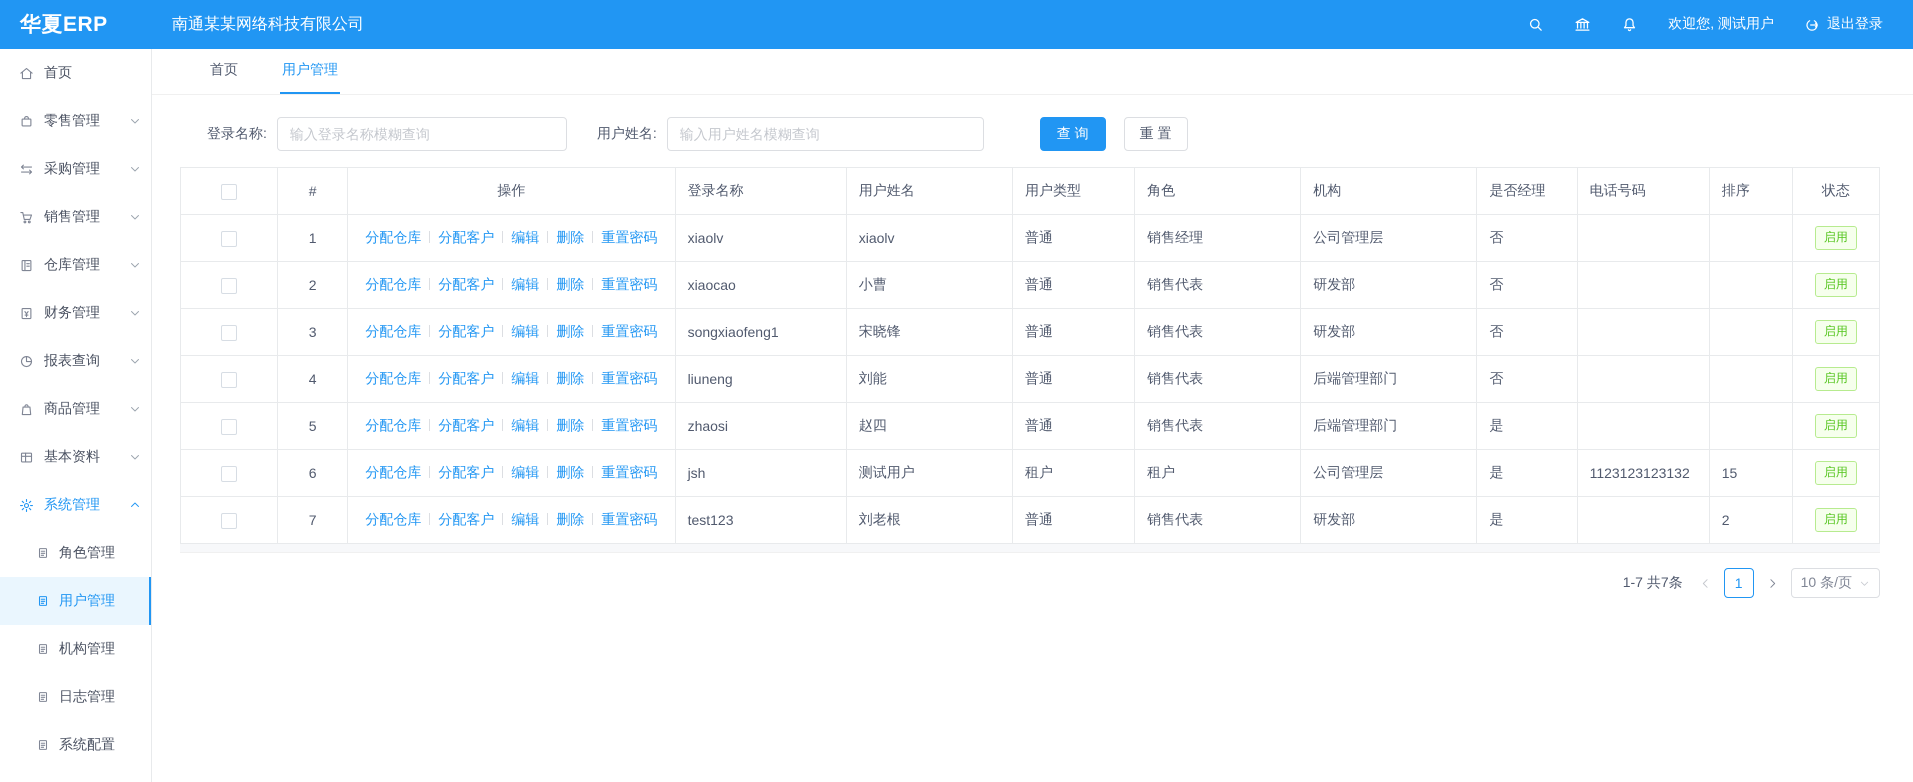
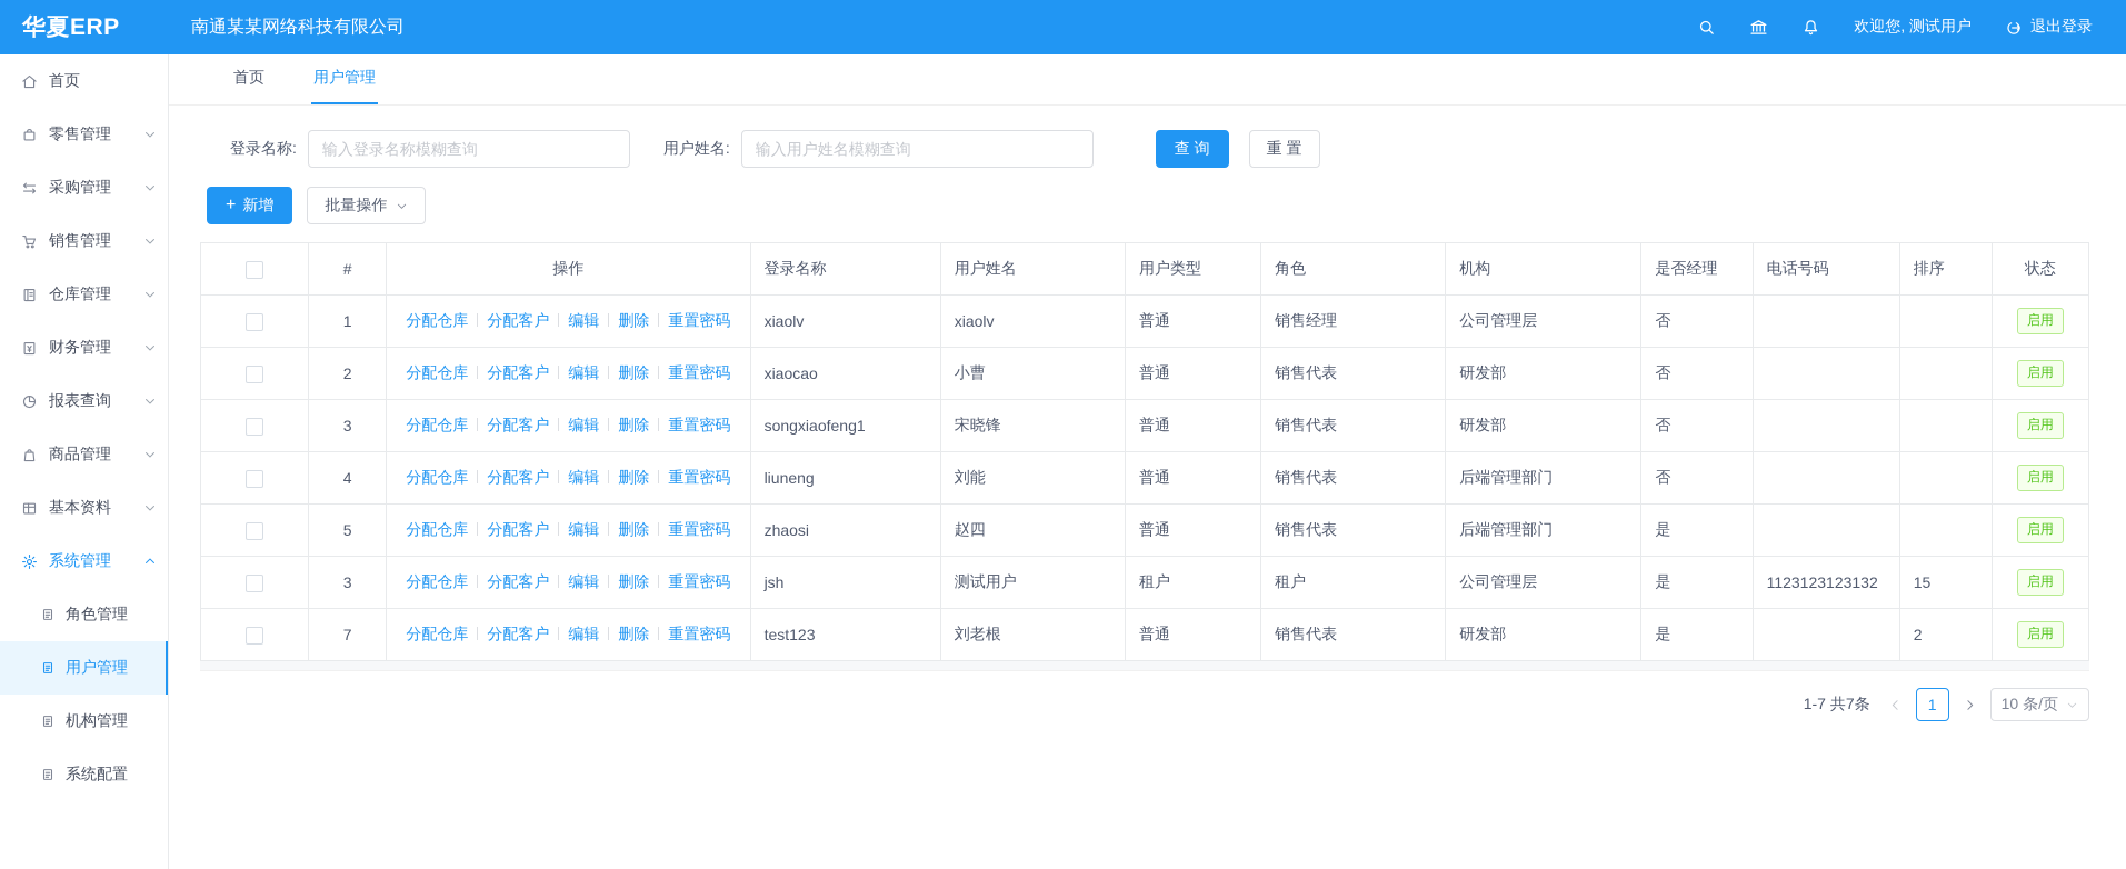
  华夏ERP
  南通某某网络科技有限公司
  欢迎您, 测试用户
  退出登录
  首页
  零售管理
  采购管理
  销售管理
  仓库管理
  财务管理
  报表查询
  商品管理
  基本资料
  系统管理
  角色管理
  用户管理
  机构管理
- 日志管理
  系统配置
  首页
  用户管理
  登录名称:
  输入登录名称模糊查询
  用户姓名:
  输入用户姓名模糊查询
  查 询
  重 置
+ +
+ 新增
+ 批量操作
  	#	操作	登录名称	用户姓名	用户类型	角色	机构	是否经理	电话号码	排序	状态
  	1	分配仓库 分配客户 编辑 删除 重置密码	xiaolv	xiaolv	普通	销售经理	公司管理层	否			启用
  	2	分配仓库 分配客户 编辑 删除 重置密码	xiaocao	小曹	普通	销售代表	研发部	否			启用
  	3	分配仓库 分配客户 编辑 删除 重置密码	songxiaofeng1	宋晓锋	普通	销售代表	研发部	否			启用
  	4	分配仓库 分配客户 编辑 删除 重置密码	liuneng	刘能	普通	销售代表	后端管理部门	否			启用
  	5	分配仓库 分配客户 编辑 删除 重置密码	zhaosi	赵四	普通	销售代表	后端管理部门	是			启用
- 	6	分配仓库 分配客户 编辑 删除 重置密码	jsh	测试用户	租户	租户	公司管理层	是	1123123123132	15	启用
+ 	3	分配仓库 分配客户 编辑 删除 重置密码	jsh	测试用户	租户	租户	公司管理层	是	1123123123132	15	启用
  	7	分配仓库 分配客户 编辑 删除 重置密码	test123	刘老根	普通	销售代表	研发部	是		2	启用
  1-7 共7条
  1
  10 条/页
